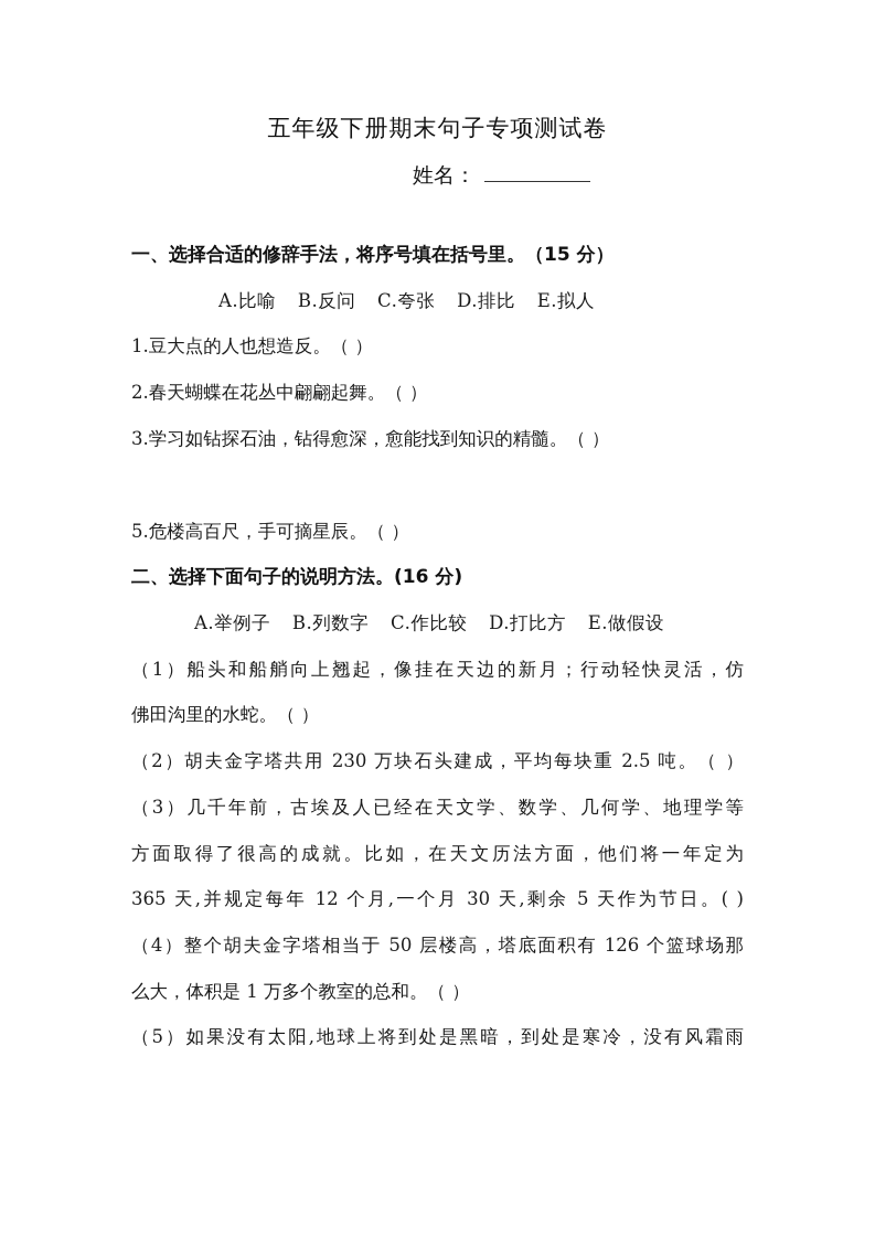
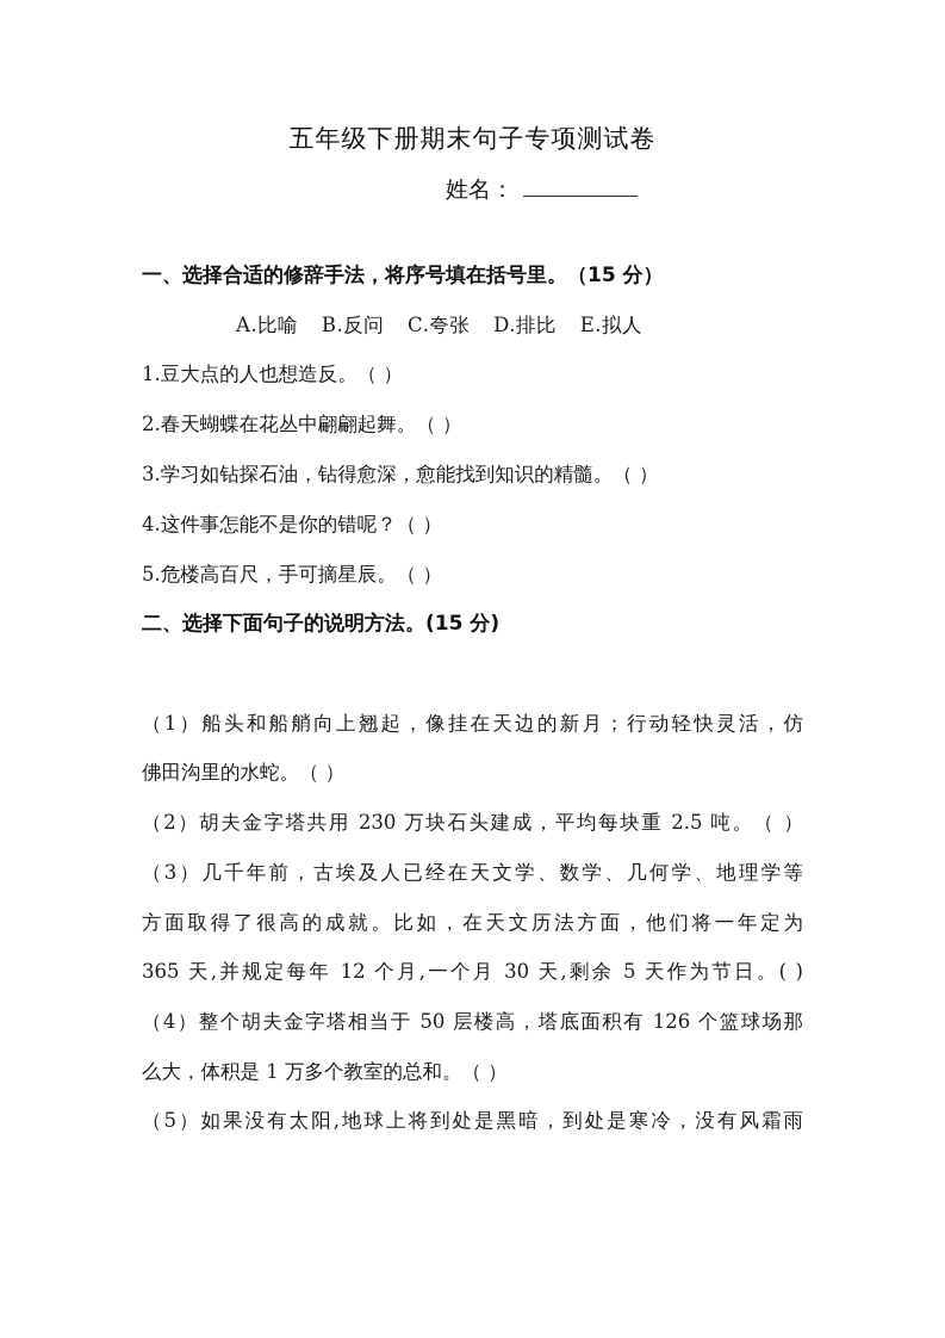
  五年级下册期末句子专项测试卷
  姓名：
  一、选择合适的修辞手法，将序号填在括号里。（15 分）
  A.比喻 B.反问 C.夸张 D.排比 E.拟人
  1.豆大点的人也想造反。（ ）
  2.春天蝴蝶在花丛中翩翩起舞。（ ）
  3.学习如钻探石油，钻得愈深，愈能找到知识的精髓。（ ）
+ 4.这件事怎能不是你的错呢？（ ）
  5.危楼高百尺，手可摘星辰。（ ）
- 二、选择下面句子的说明方法。(16 分)
+ 二、选择下面句子的说明方法。(15 分)
- A.举例子 B.列数字 C.作比较 D.打比方 E.做假设
  （1）船头和船艄向上翘起，像挂在天边的新月；行动轻快灵活，仿
  佛田沟里的水蛇。（ ）
  （2）胡夫金字塔共用 230 万块石头建成，平均每块重 2.5 吨。（ ）
  （3）几千年前，古埃及人已经在天文学、数学、几何学、地理学等
  方面取得了很高的成就。比如，在天文历法方面，他们将一年定为
  365 天,并规定每年 12 个月,一个月 30 天,剩余 5 天作为节日。( )
  （4）整个胡夫金字塔相当于 50 层楼高，塔底面积有 126 个篮球场那
  么大，体积是 1 万多个教室的总和。（ ）
  （5）如果没有太阳,地球上将到处是黑暗，到处是寒冷，没有风霜雨
